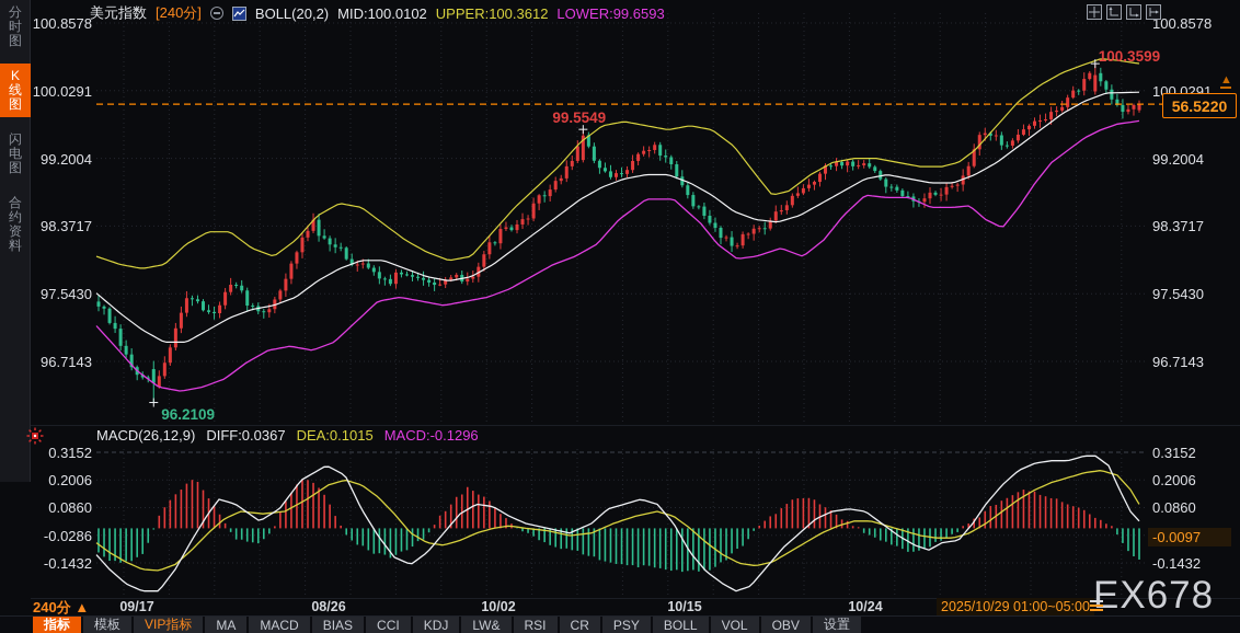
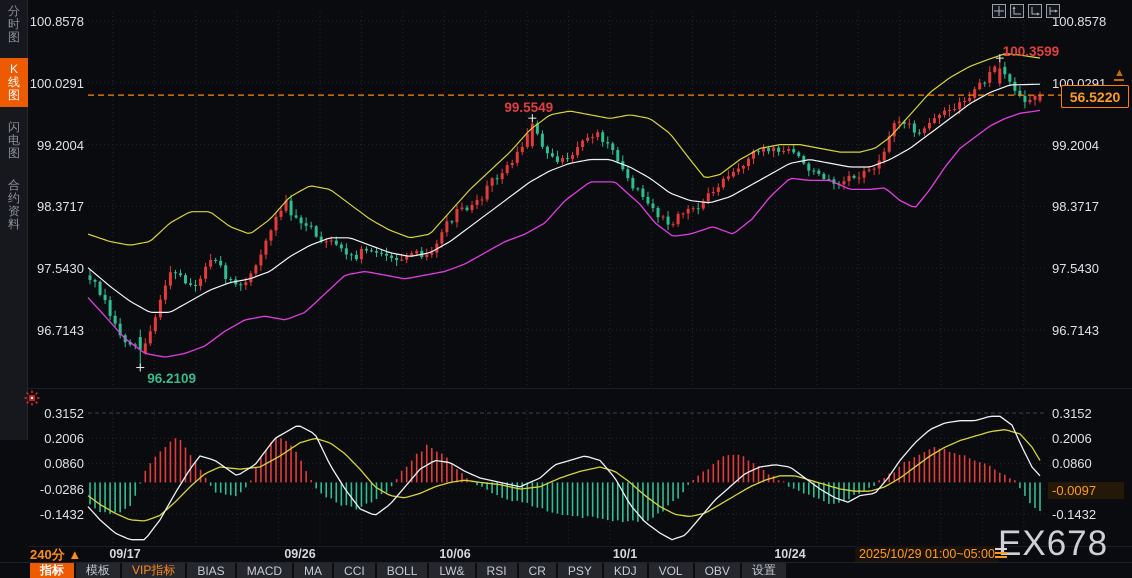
  96.2109
  99.5549
  100.3599
  分
  时
  图
  K
  线
  图
  闪
  电
  图
  合
  约
  资
  料
- 美元指数
- [240分]
- BOLL(20,2)
- MID:100.0102
- UPPER:100.3612
- LOWER:99.6593
- MACD(26,12,9)
- DIFF:0.0367
- DEA:0.1015
- MACD:-0.1296
  56.5220
  ▲
  -0.0097
  2025/10/29 01:00~05:00
  240分 ▲
  EX678
  指标
  模板
  VIP指标
- MA
+ BIAS
  MACD
- BIAS
+ MA
  CCI
- KDJ
+ BOLL
  LW&
  RSI
  CR
  PSY
- BOLL
+ KDJ
  VOL
  OBV
  设置
  100.8578
  100.8578
  100.0291
  100.0291
  99.2004
  99.2004
  98.3717
  98.3717
  97.5430
  97.5430
  96.7143
  96.7143
  0.3152
  0.3152
  0.2006
  0.2006
  0.0860
  0.0860
  -0.0286
  -0.1432
  -0.1432
  09/17
- 08/26
+ 09/26
- 10/02
+ 10/06
- 10/15
+ 10/1
  10/24
